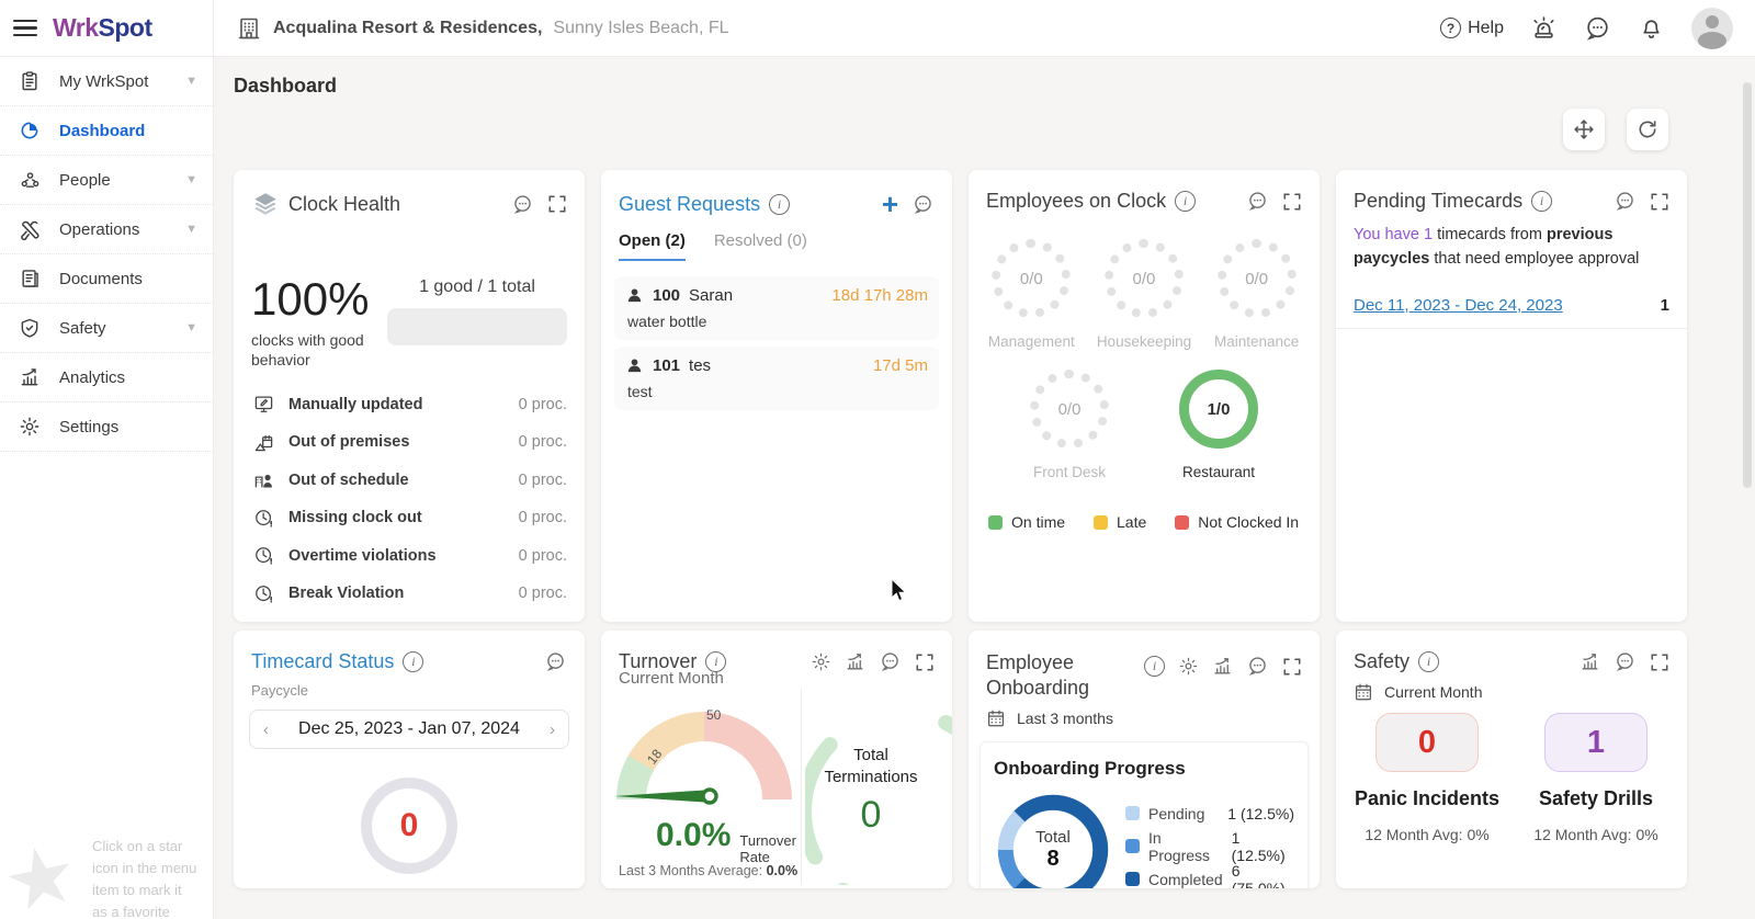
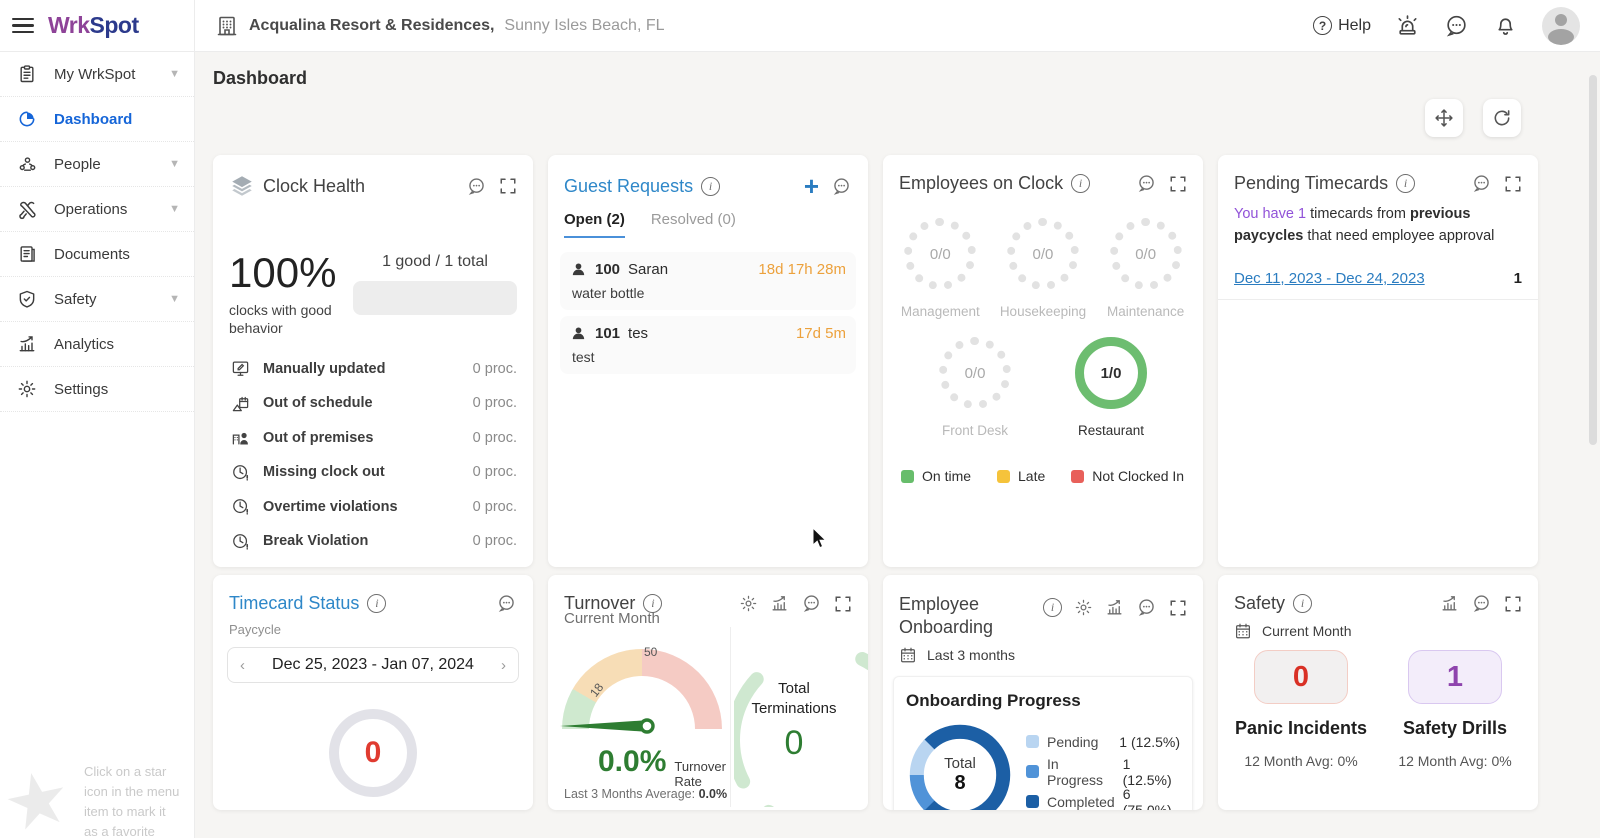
  WrkSpot
  Acqualina Resort & Residences,
  Sunny Isles Beach, FL
  ?
  Help
  My WrkSpot
  ▼
  Dashboard
  People
  ▼
  Operations
  ▼
  Documents
  Safety
  ▼
  Analytics
  Settings
  Click on a star icon in the menu item to mark it as a favorite
  Dashboard
  Clock Health
  100%
  clocks with good behavior
  1 good / 1 total
  Manually updated
  0 proc.
- Out of premises
+ Out of schedule
  0 proc.
- Out of schedule
+ Out of premises
  0 proc.
  Missing clock out
  0 proc.
  Overtime violations
  0 proc.
  Break Violation
  0 proc.
  Guest Requests
  i
  +
  Open (2)
  Resolved (0)
  100
  Saran
  18d 17h 28m
  water bottle
  101
  tes
  17d 5m
  test
  Employees on Clock
  i
  0/0
  Management
  0/0
  Housekeeping
  0/0
  Maintenance
  0/0
  Front Desk
  1/0
  Restaurant
  On time
  Late
  Not Clocked In
  Pending Timecards
  i
  You have 1 timecards from previous paycycles that need employee approval
  Dec 11, 2023 - Dec 24, 2023
  1
  Timecard Status
  i
  Paycycle
  ‹
  Dec 25, 2023 - Jan 07, 2024
  ›
  0
  Turnover
  i
  Current Month
  50
  0.0%
  Turnover Rate
  Last 3 Months Average: 0.0%
  Total Terminations
  0
  Employee Onboarding
  i
  Last 3 months
  Onboarding Progress
  Total
  8
  Pending
  1 (12.5%)
  In Progress
  1 (12.5%)
  Completed
  6 (75.0%)
  Safety
  i
  Current Month
  0
  Panic Incidents
  12 Month Avg: 0%
  1
  Safety Drills
  12 Month Avg: 0%
